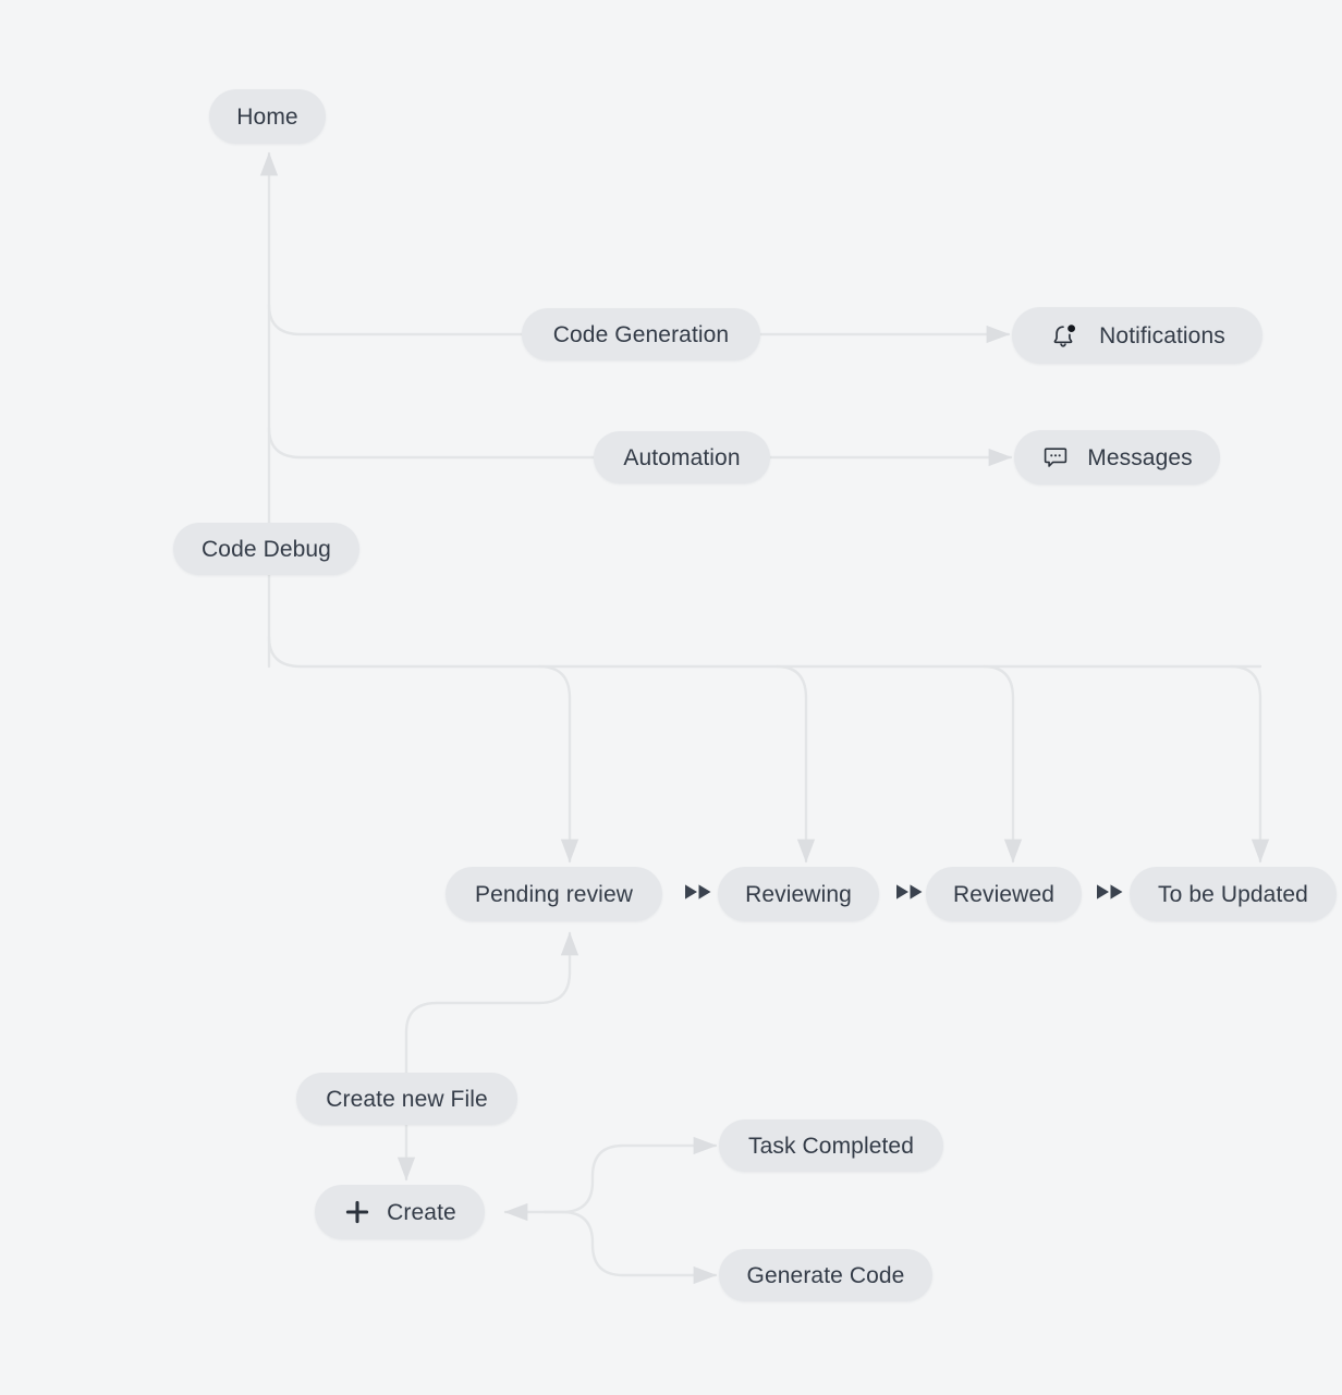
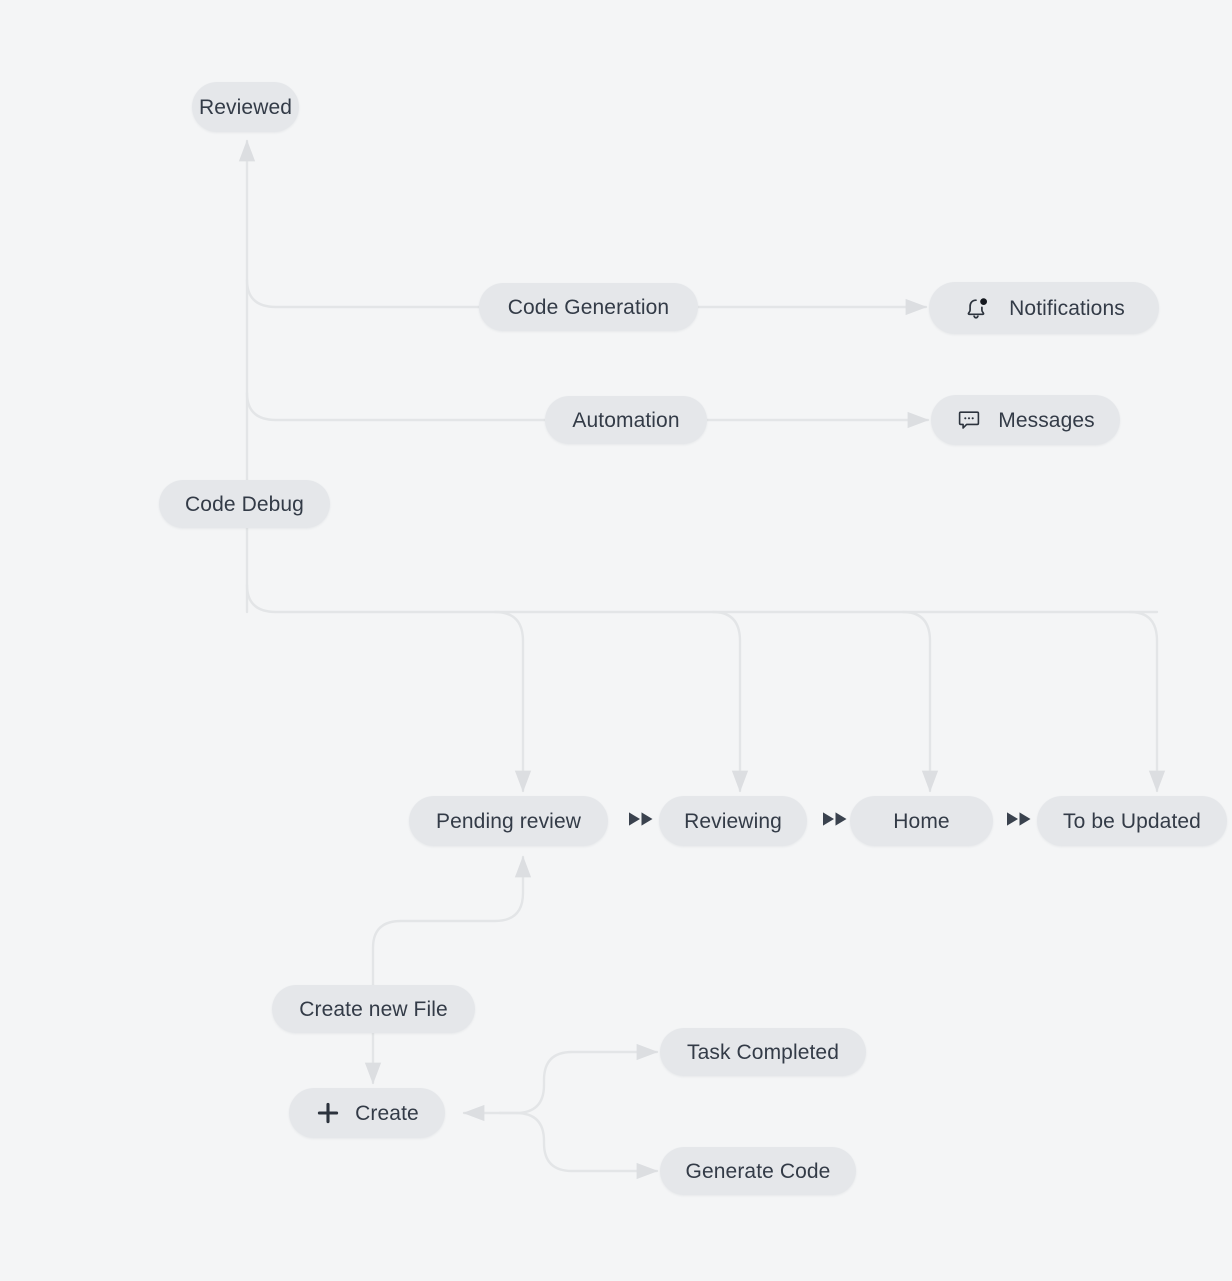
- Home
+ Reviewed
  Code Generation
  Notifications
  Automation
  Messages
  Code Debug
  Pending review
  Reviewing
- Reviewed
+ Home
  To be Updated
  Create new File
  Create
  Task Completed
  Generate Code
